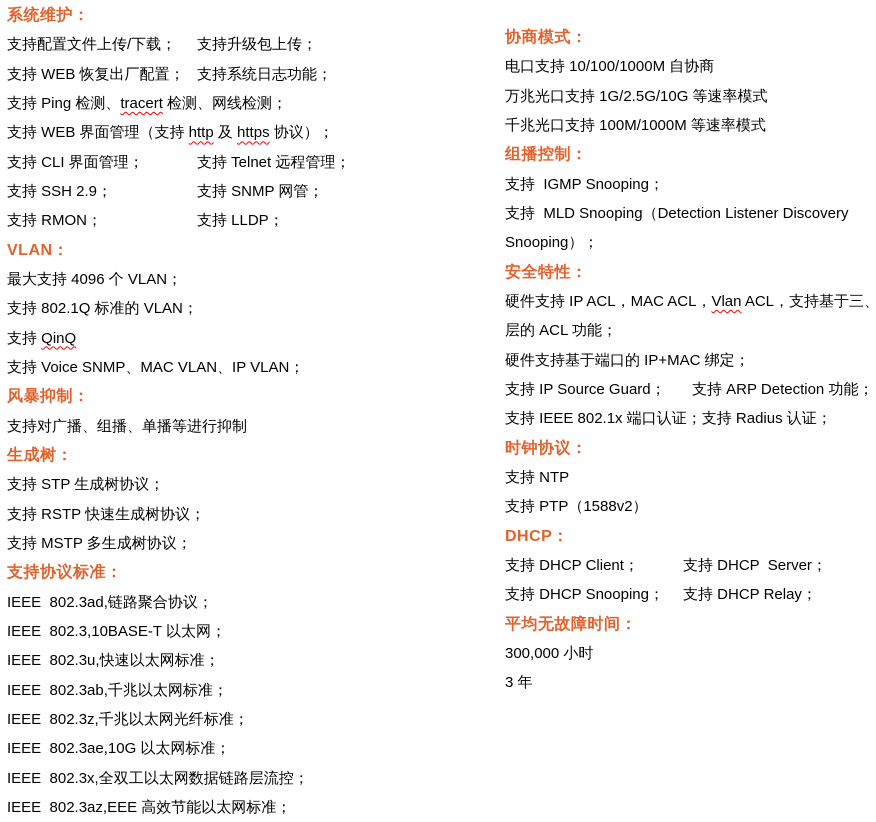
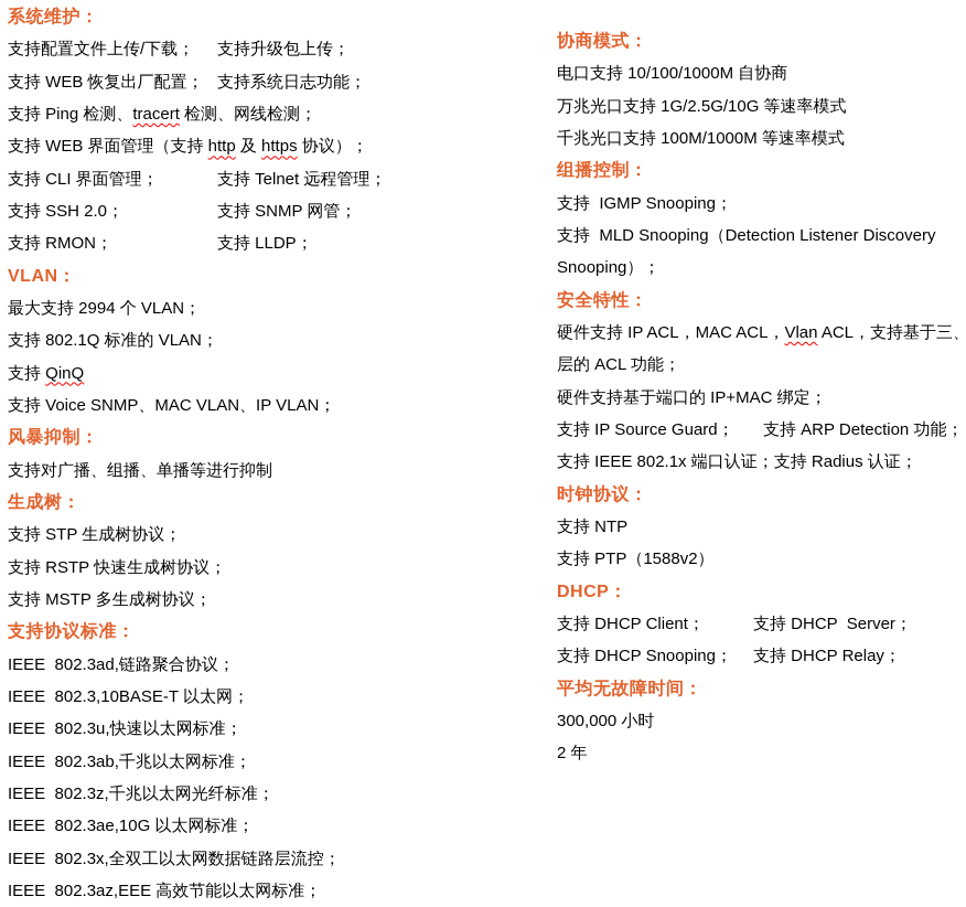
  系统维护：
  支持配置文件上传/下载； 支持升级包上传；
  支持 WEB 恢复出厂配置； 支持系统日志功能；
  支持 Ping 检测、tracert 检测、网线检测；
  支持 WEB 界面管理（支持 http 及 https 协议）；
  支持 CLI 界面管理； 支持 Telnet 远程管理；
- 支持 SSH 2.9； 支持 SNMP 网管；
+ 支持 SSH 2.0； 支持 SNMP 网管；
  支持 RMON； 支持 LLDP；
  VLAN：
- 最大支持 4096 个 VLAN；
+ 最大支持 2994 个 VLAN；
  支持 802.1Q 标准的 VLAN；
  支持 QinQ
  支持 Voice SNMP、MAC VLAN、IP VLAN；
  风暴抑制：
  支持对广播、组播、单播等进行抑制
  生成树：
  支持 STP 生成树协议；
  支持 RSTP 快速生成树协议；
  支持 MSTP 多生成树协议；
  支持协议标准：
  IEEE 802.3ad,链路聚合协议；
  IEEE 802.3,10BASE-T 以太网；
  IEEE 802.3u,快速以太网标准；
  IEEE 802.3ab,千兆以太网标准；
  IEEE 802.3z,千兆以太网光纤标准；
  IEEE 802.3ae,10G 以太网标准；
  IEEE 802.3x,全双工以太网数据链路层流控；
  IEEE 802.3az,EEE 高效节能以太网标准；
  协商模式：
  电口支持 10/100/1000M 自协商
  万兆光口支持 1G/2.5G/10G 等速率模式
  千兆光口支持 100M/1000M 等速率模式
  组播控制：
  支持 IGMP Snooping；
  支持 MLD Snooping（Detection Listener Discovery
  Snooping）；
  安全特性：
  硬件支持 IP ACL，MAC ACL，Vlan ACL，支持基于三、
  层的 ACL 功能；
  硬件支持基于端口的 IP+MAC 绑定；
  支持 IP Source Guard； 支持 ARP Detection 功能；
  支持 IEEE 802.1x 端口认证；支持 Radius 认证；
  时钟协议：
  支持 NTP
  支持 PTP（1588v2）
  DHCP：
  支持 DHCP Client； 支持 DHCP Server；
  支持 DHCP Snooping； 支持 DHCP Relay；
  平均无故障时间：
  300,000 小时
- 3 年
+ 2 年
